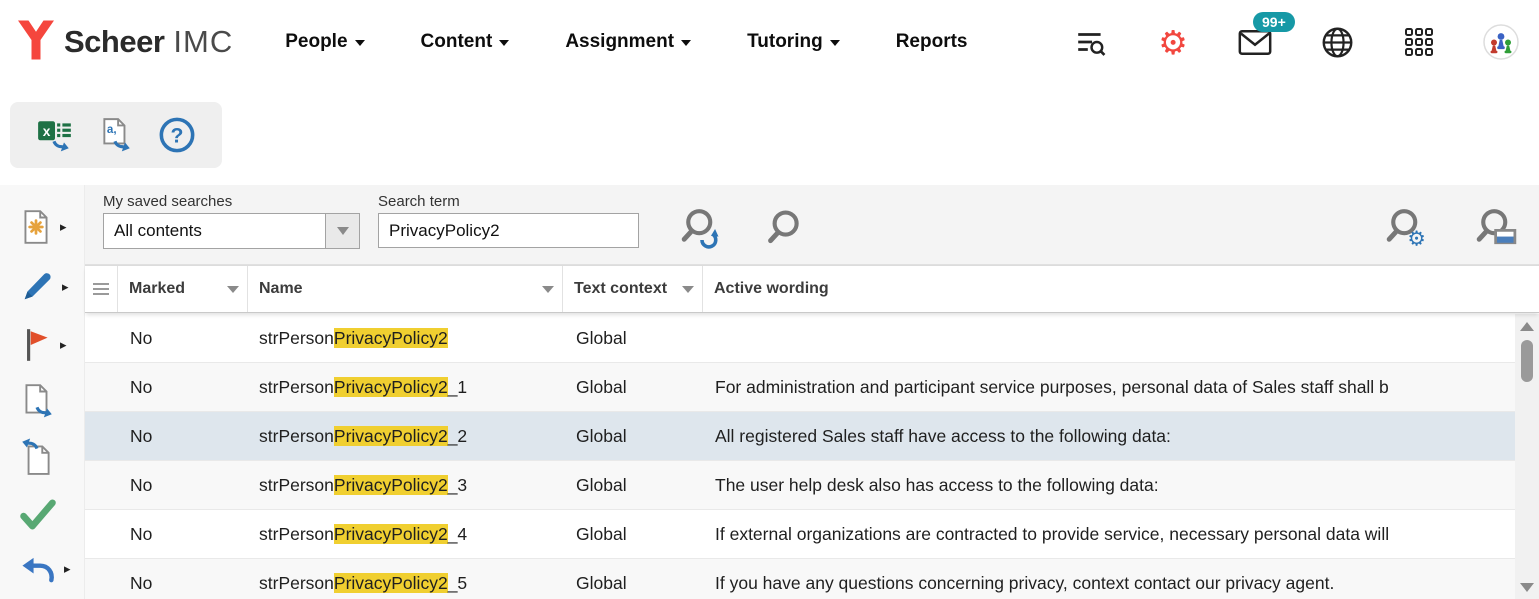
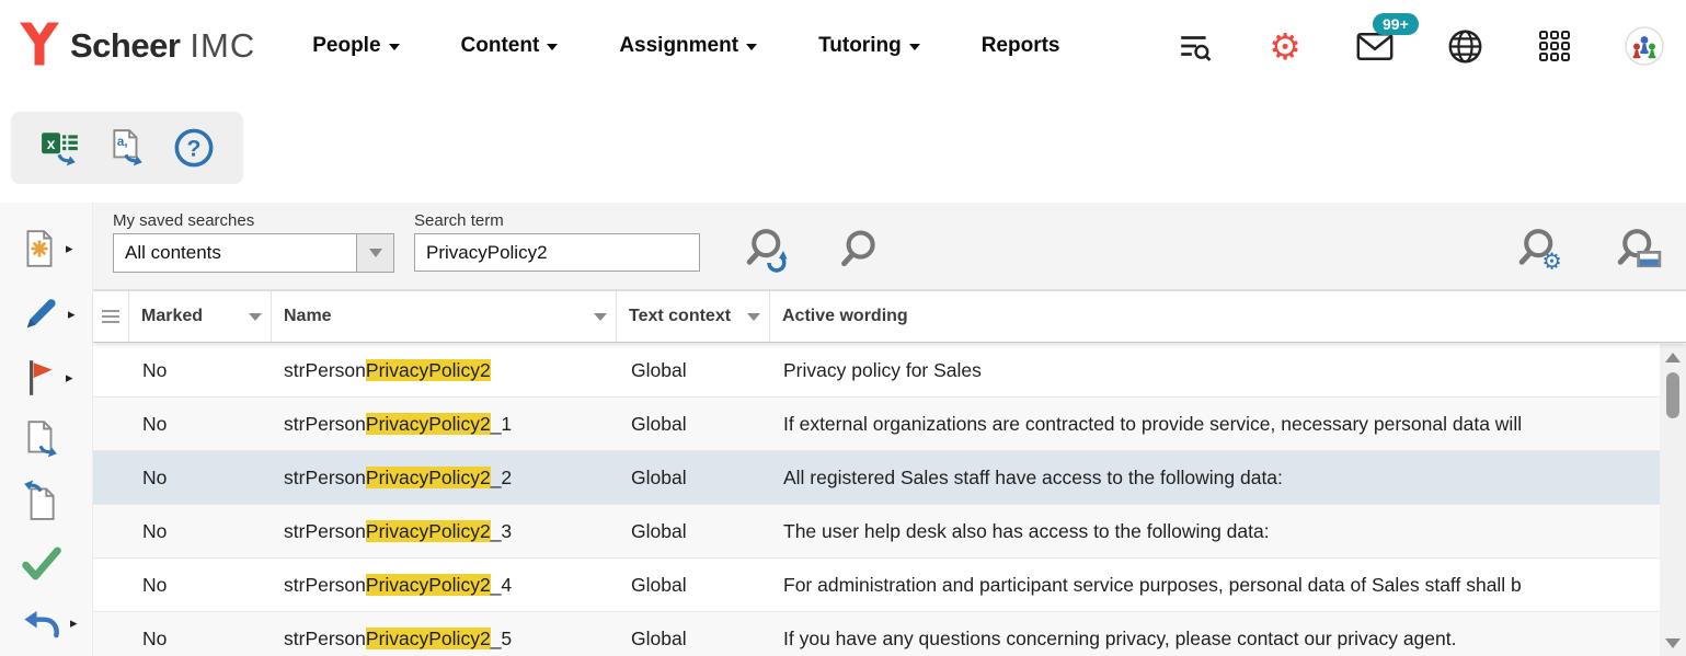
  Scheer
  IMC
  People
  Content
  Assignment
  Tutoring
  Reports
  ⚙
  99+
  x
  a,
  ?
  My saved searches
  All contents
  Search term
  PrivacyPolicy2
  ⚙
  ▸
  ▸
  ▸
  ▸
  Marked
  Name
  Text context
  Active wording
  No
  strPersonPrivacyPolicy2
  Global
+ Privacy policy for Sales
  No
  strPersonPrivacyPolicy2_1
  Global
- For administration and participant service purposes, personal data of Sales staff shall b
+ If external organizations are contracted to provide service, necessary personal data will
  No
  strPersonPrivacyPolicy2_2
  Global
  All registered Sales staff have access to the following data:
  No
  strPersonPrivacyPolicy2_3
  Global
  The user help desk also has access to the following data:
  No
  strPersonPrivacyPolicy2_4
  Global
- If external organizations are contracted to provide service, necessary personal data will
+ For administration and participant service purposes, personal data of Sales staff shall b
  No
  strPersonPrivacyPolicy2_5
  Global
- If you have any questions concerning privacy, context contact our privacy agent.
+ If you have any questions concerning privacy, please contact our privacy agent.
